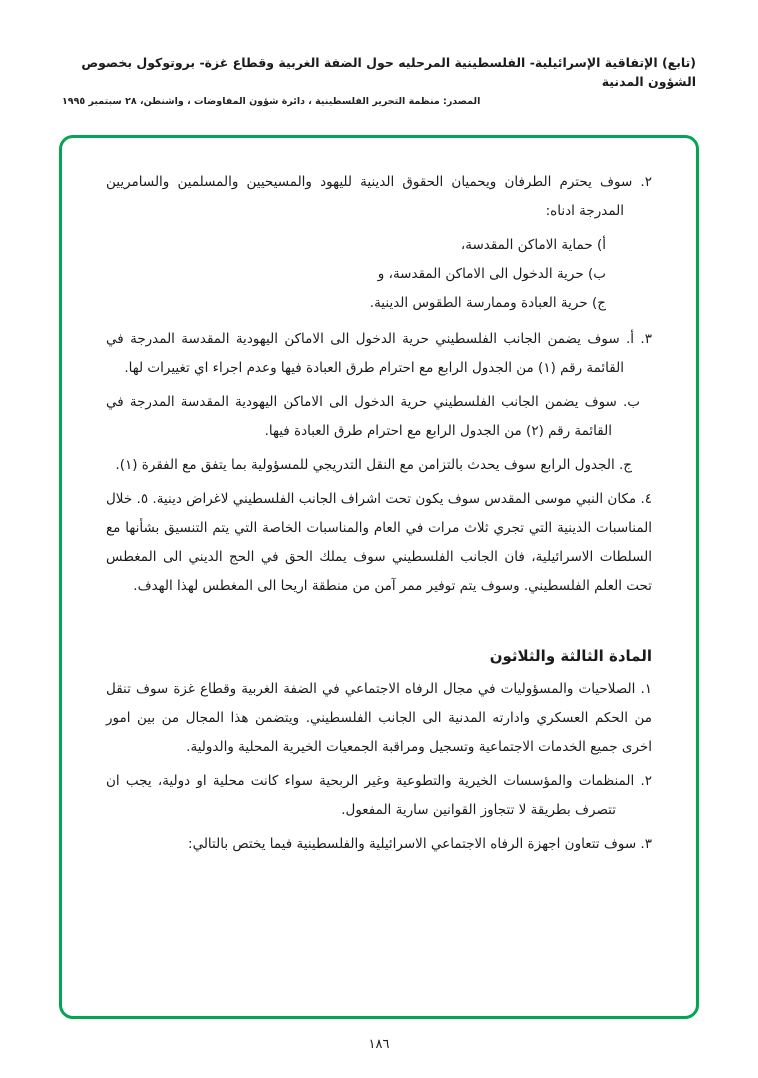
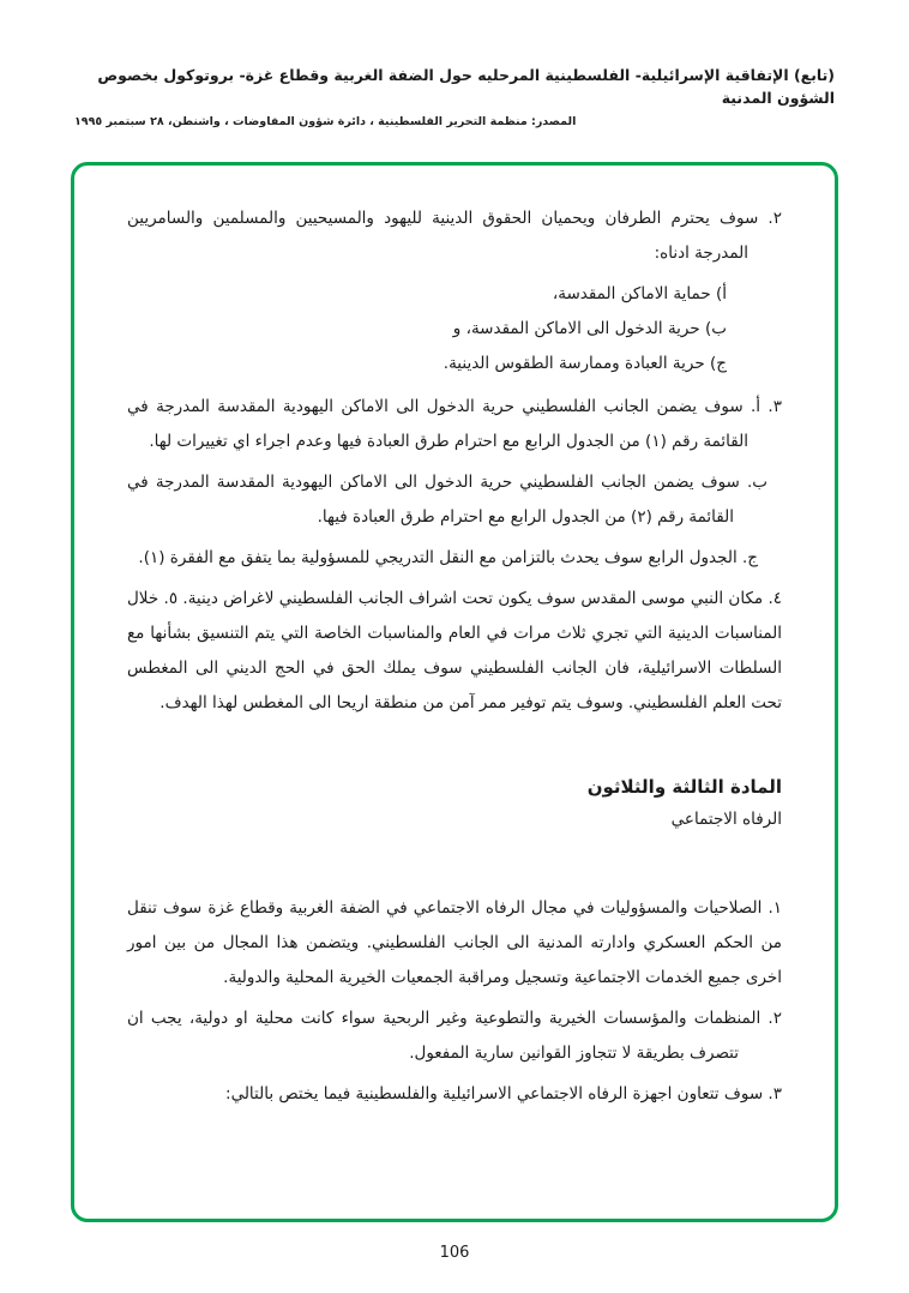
  (تابع) الإتفاقية الإسرائيلية- الفلسطينية المرحليه حول الضفة الغربية وقطاع غزة- بروتوكول بخصوص الشؤون المدنية
  المصدر: منظمة التحرير الفلسطينية ، دائرة شؤون المفاوضات ، واشنطن، ٢٨ سبتمبر ١٩٩٥
  ٢. سوف يحترم الطرفان ويحميان الحقوق الدينية لليهود والمسيحيين والمسلمين والسامريين المدرجة ادناه:
  أ) حماية الاماكن المقدسة،
  ب) حرية الدخول الى الاماكن المقدسة، و
  ج) حرية العبادة وممارسة الطقوس الدينية.
  ٣. أ. سوف يضمن الجانب الفلسطيني حرية الدخول الى الاماكن اليهودية المقدسة المدرجة في القائمة رقم (١) من الجدول الرابع مع احترام طرق العبادة فيها وعدم اجراء اي تغييرات لها.
  ب. سوف يضمن الجانب الفلسطيني حرية الدخول الى الاماكن اليهودية المقدسة المدرجة في القائمة رقم (٢) من الجدول الرابع مع احترام طرق العبادة فيها.
  ج. الجدول الرابع سوف يحدث بالتزامن مع النقل التدريجي للمسؤولية بما يتفق مع الفقرة (١).
  ٤. مكان النبي موسى المقدس سوف يكون تحت اشراف الجانب الفلسطيني لاغراض دينية. ٥. خلال المناسبات الدينية التي تجري ثلاث مرات في العام والمناسبات الخاصة التي يتم التنسيق بشأنها مع السلطات الاسرائيلية، فان الجانب الفلسطيني سوف يملك الحق في الحج الديني الى المغطس تحت العلم الفلسطيني. وسوف يتم توفير ممر آمن من منطقة اريحا الى المغطس لهذا الهدف.
  المادة الثالثة والثلاثون
+ الرفاه الاجتماعي
  ١. الصلاحيات والمسؤوليات في مجال الرفاه الاجتماعي في الضفة الغربية وقطاع غزة سوف تنقل من الحكم العسكري وادارته المدنية الى الجانب الفلسطيني. ويتضمن هذا المجال من بين امور اخرى جميع الخدمات الاجتماعية وتسجيل ومراقبة الجمعيات الخيرية المحلية والدولية.
  ٢. المنظمات والمؤسسات الخيرية والتطوعية وغير الربحية سواء كانت محلية او دولية، يجب ان تتصرف بطريقة لا تتجاوز القوانين سارية المفعول.
  ٣. سوف تتعاون اجهزة الرفاه الاجتماعي الاسرائيلية والفلسطينية فيما يختص بالتالي:
- ١٨٦
+ 106
